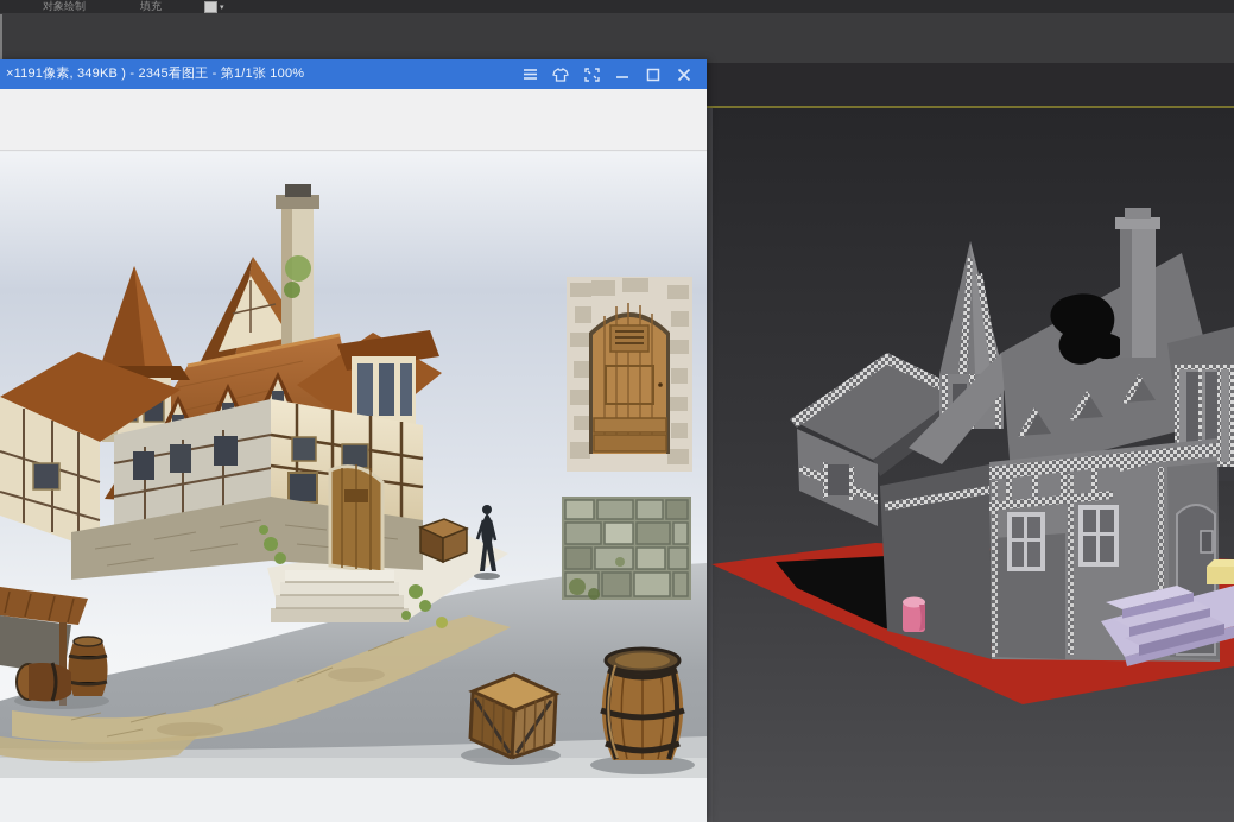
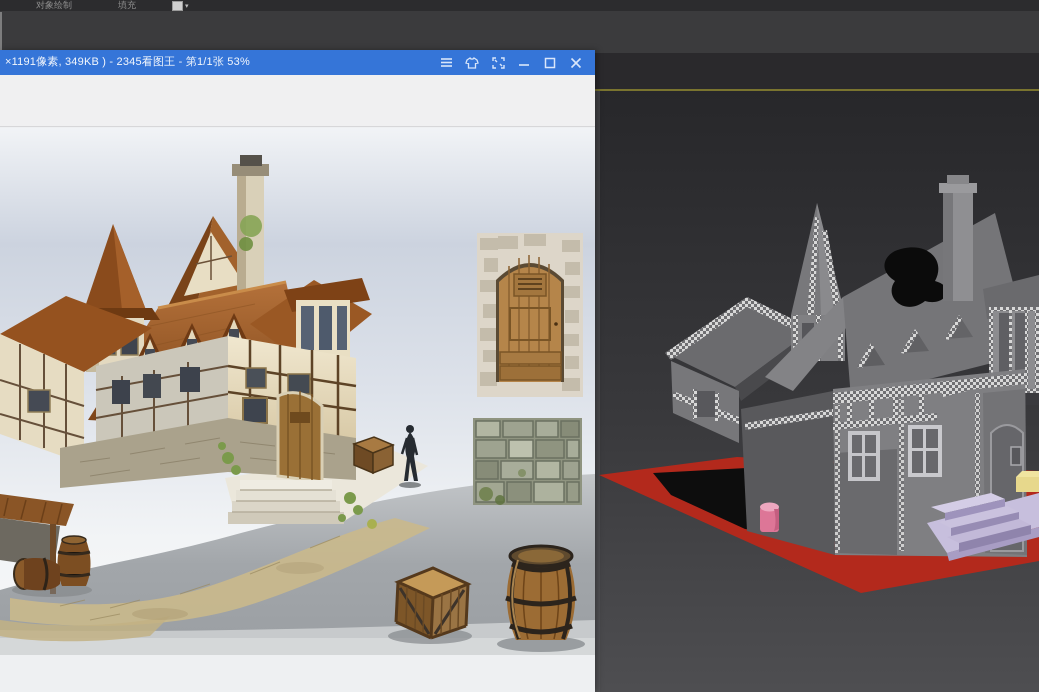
  对象绘制
  填充
- ×1191像素, 349KB ) - 2345看图王 - 第1/1张 100%
+ ×1191像素, 349KB ) - 2345看图王 - 第1/1张 53%
